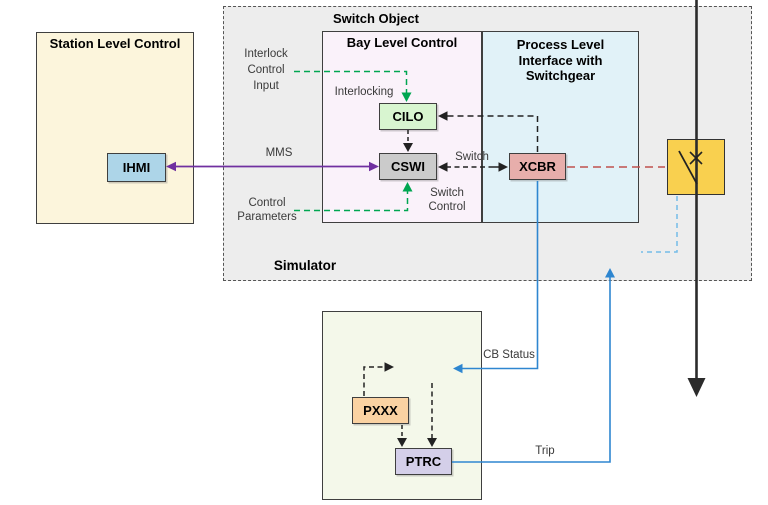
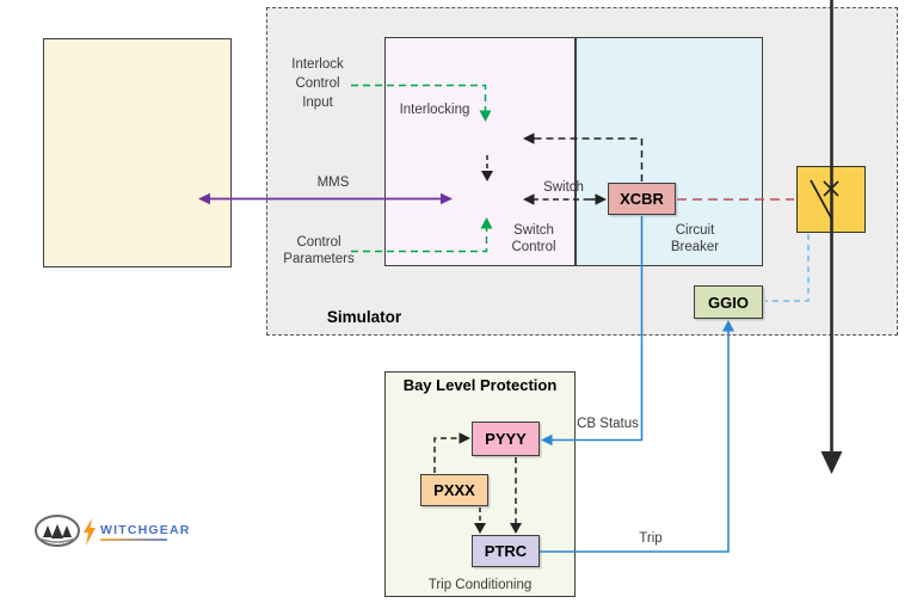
- Switch Object
  Simulator
- Station Level Control
- IHMI
- Bay Level Control
- CILO
- CSWI
- Process Level
- Interface with
- Switchgear
  XCBR
+ GGIO
+ Bay Level Protection
+ PYYY
  PXXX
  PTRC
+ Trip Conditioning
  Interlock
  Control
  Input
  Interlocking
  MMS
  Switch
  Switch
  Control
+ Circuit
+ Breaker
  Control
  Parameters
  CB Status
  Trip
+ WITCHGEAR
